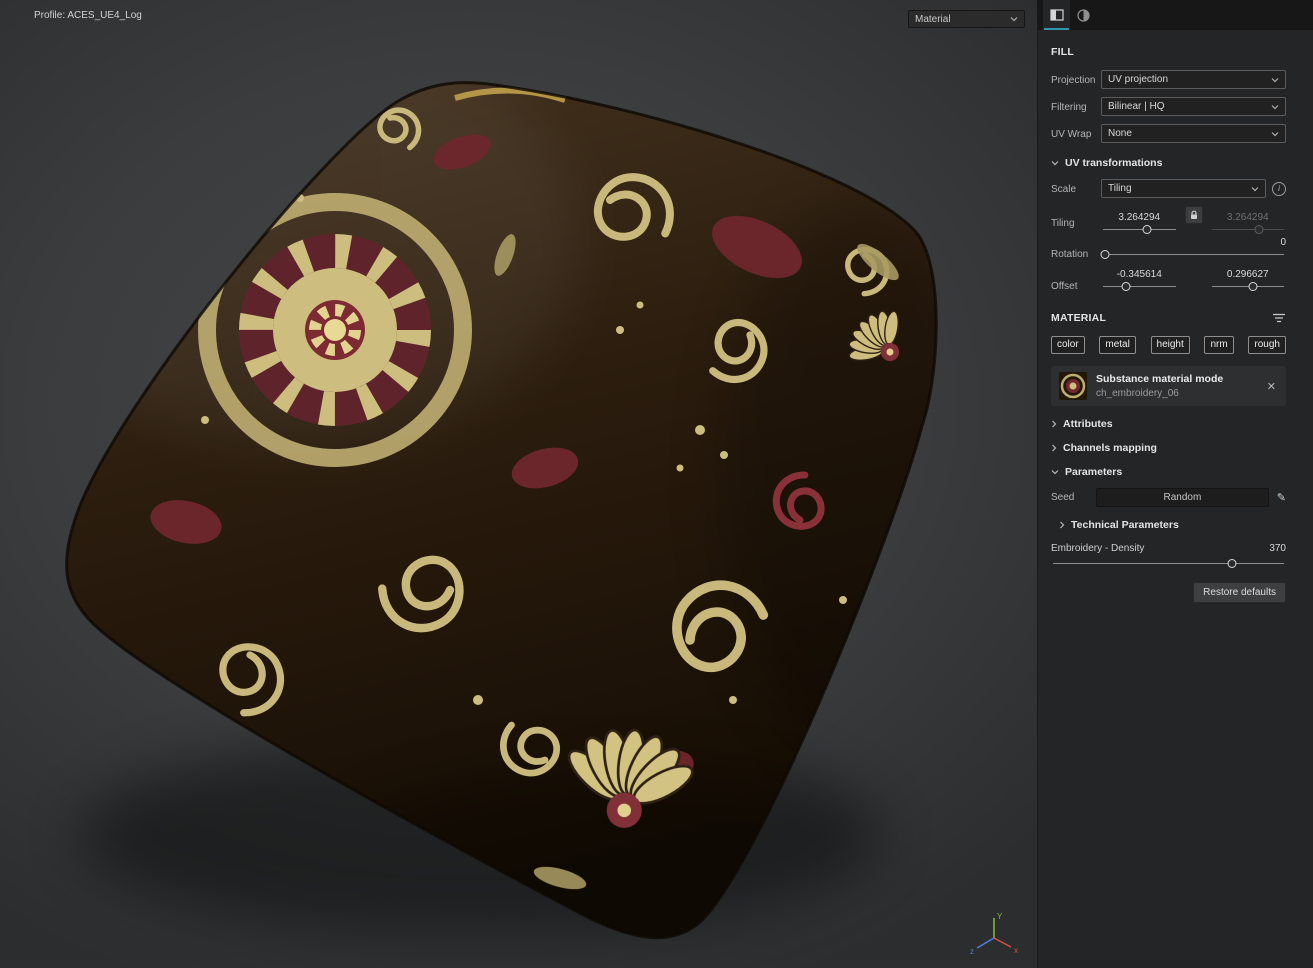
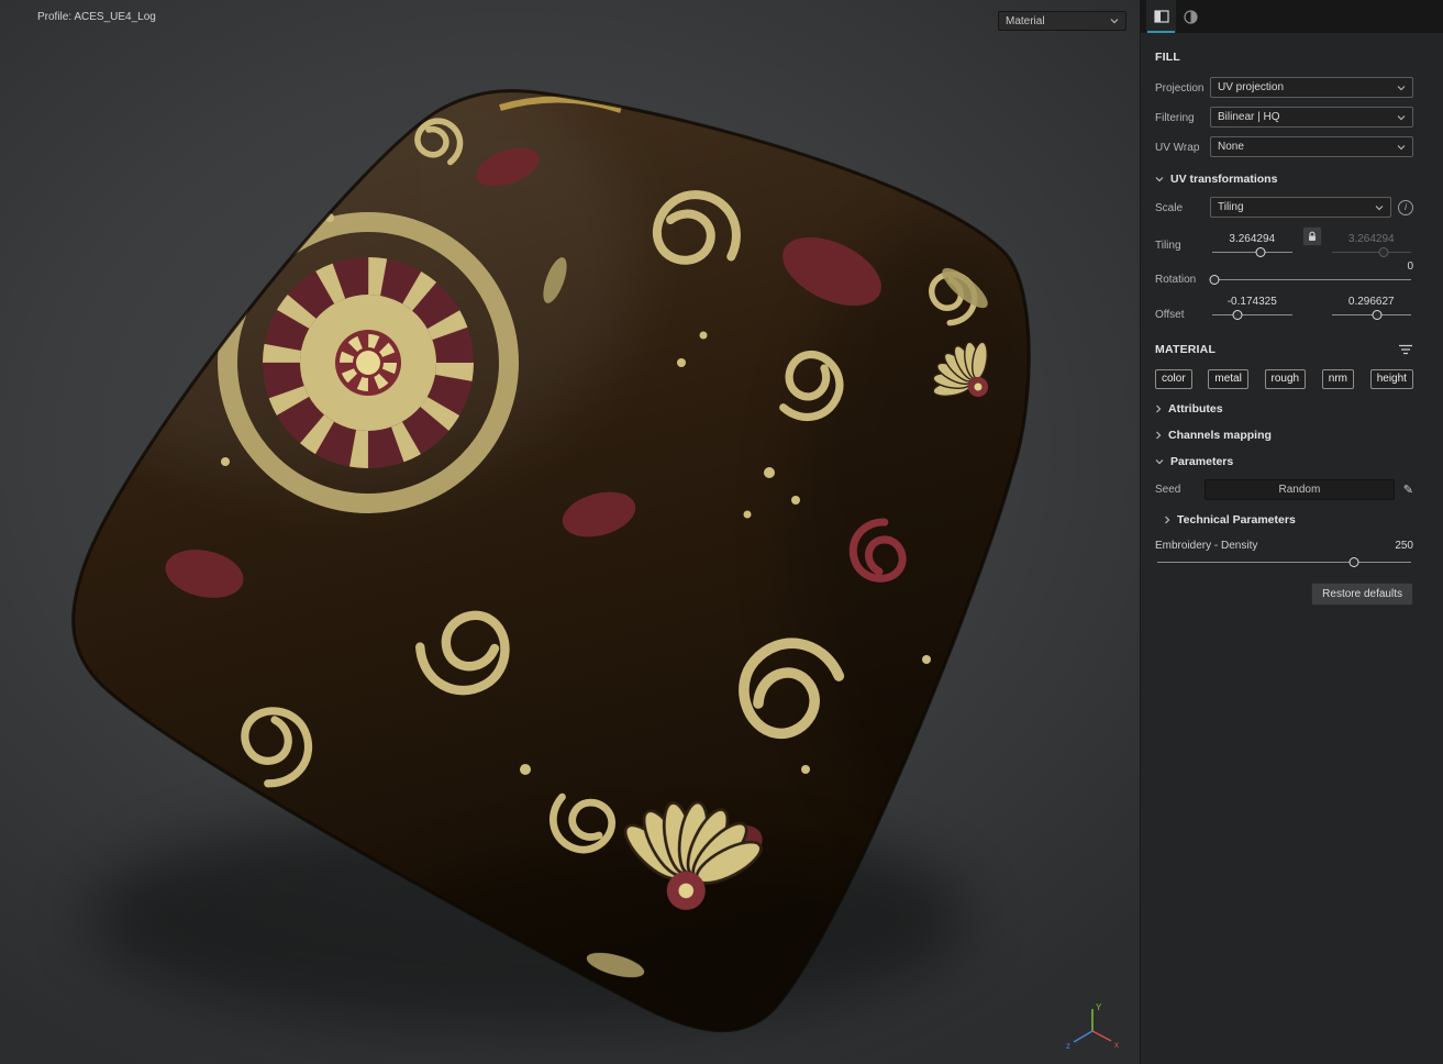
  Profile: ACES_UE4_Log
  Material
  Y
  z
  x
  FILL
  Projection
  UV projection
  Filtering
  Bilinear | HQ
  UV Wrap
  None
  UV transformations
  Scale
  Tiling
  i
  Tiling
  3.264294
  3.264294
  Rotation
  0
  Offset
- -0.345614
+ -0.174325
  0.296627
  MATERIAL
  color
  metal
- height
+ rough
  nrm
- rough
+ height
- Substance material mode
- ch_embroidery_06
- ✕
  Attributes
  Channels mapping
  Parameters
  Seed
  Random
  ✎
  Technical Parameters
  Embroidery - Density
- 370
+ 250
  Restore defaults
